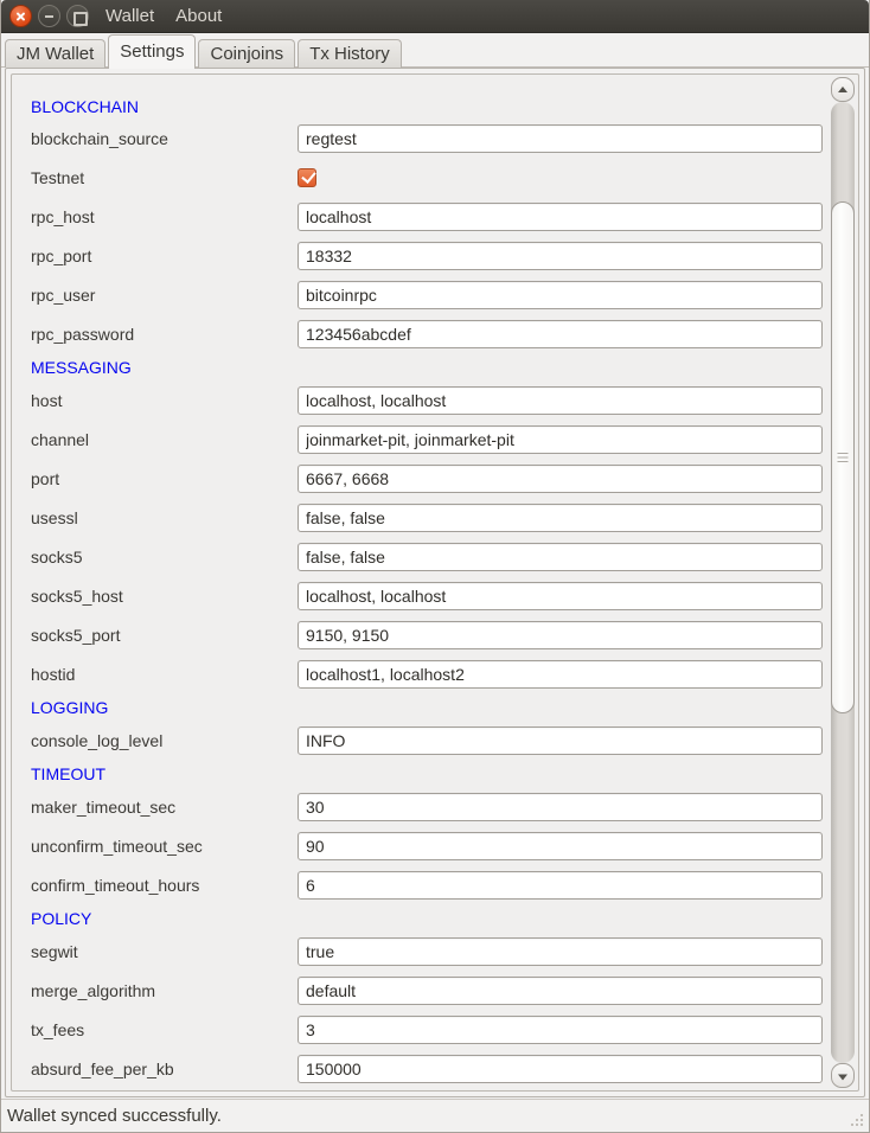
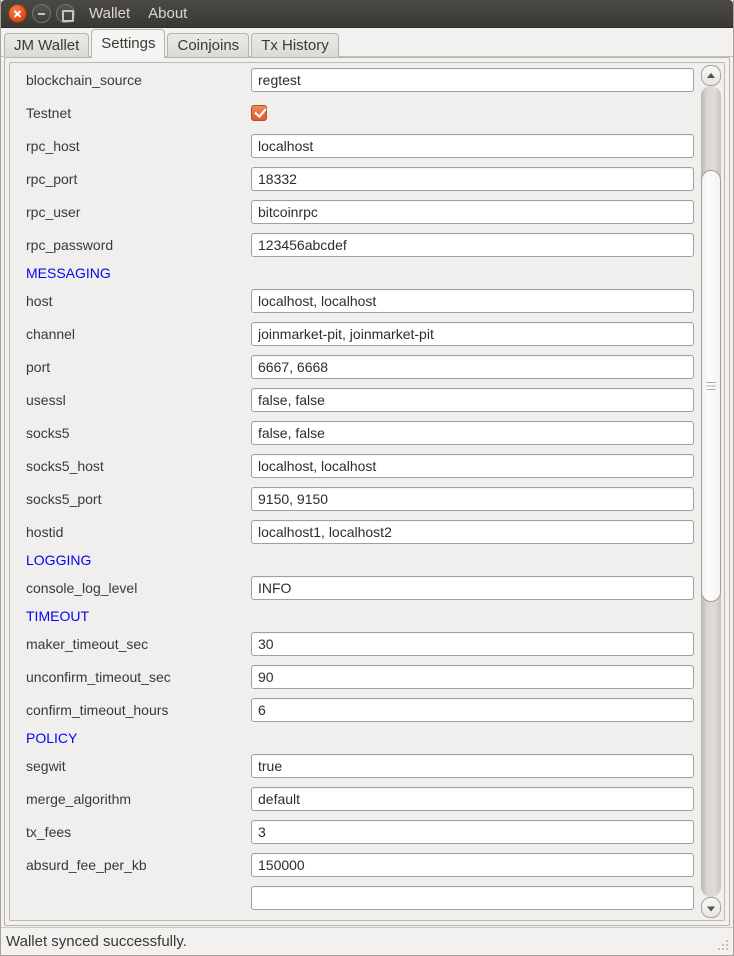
  Wallet
  About
  JM Wallet
  Settings
  Coinjoins
  Tx History
- BLOCKCHAIN
  blockchain_source
  regtest
  Testnet
  rpc_host
  localhost
  rpc_port
  18332
  rpc_user
  bitcoinrpc
  rpc_password
  123456abcdef
  MESSAGING
  host
  localhost, localhost
  channel
  joinmarket-pit, joinmarket-pit
  port
  6667, 6668
  usessl
  false, false
  socks5
  false, false
  socks5_host
  localhost, localhost
  socks5_port
  9150, 9150
  hostid
  localhost1, localhost2
  LOGGING
  console_log_level
  INFO
  TIMEOUT
  maker_timeout_sec
  30
  unconfirm_timeout_sec
  90
  confirm_timeout_hours
  6
  POLICY
  segwit
  true
  merge_algorithm
  default
  tx_fees
  3
  absurd_fee_per_kb
  150000
  Wallet synced successfully.
